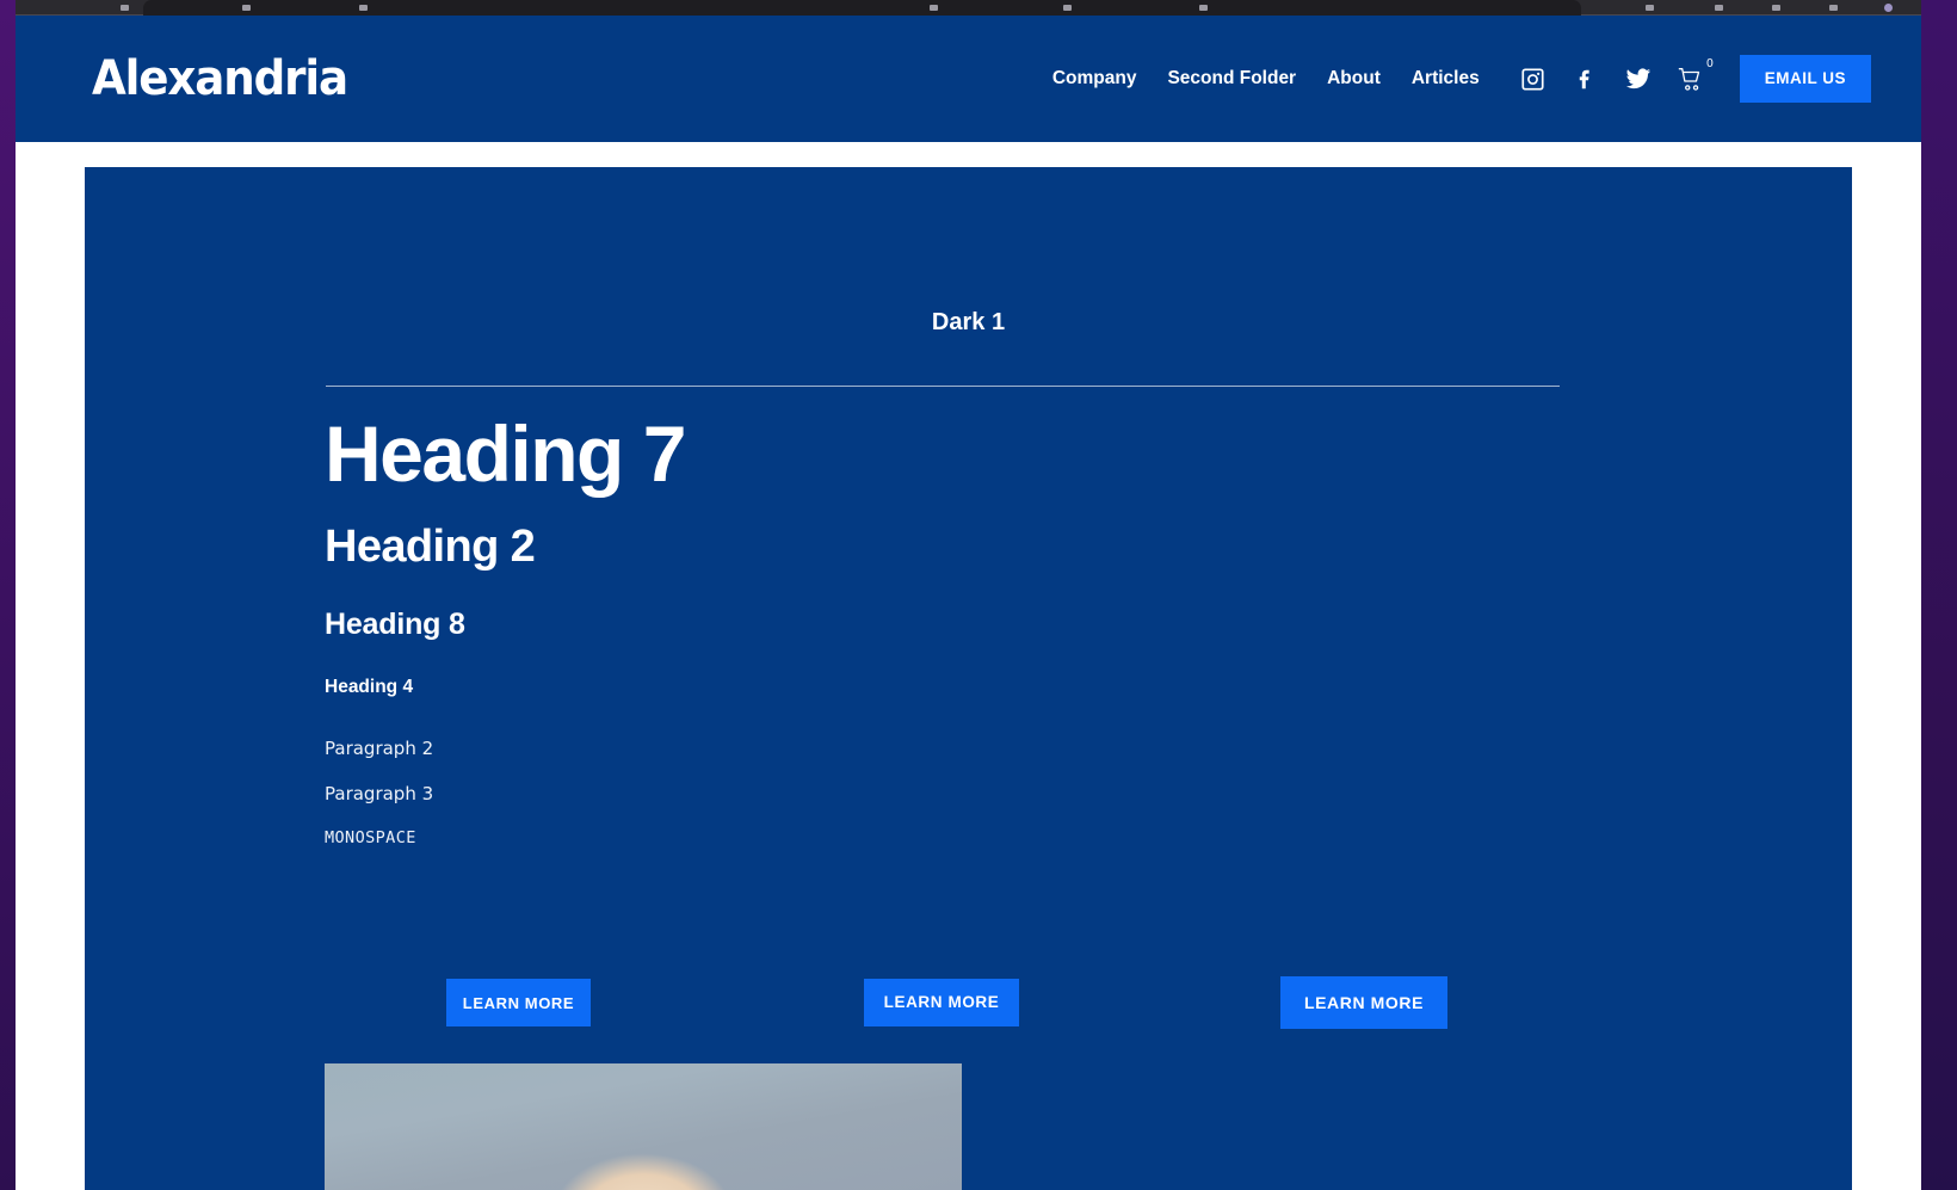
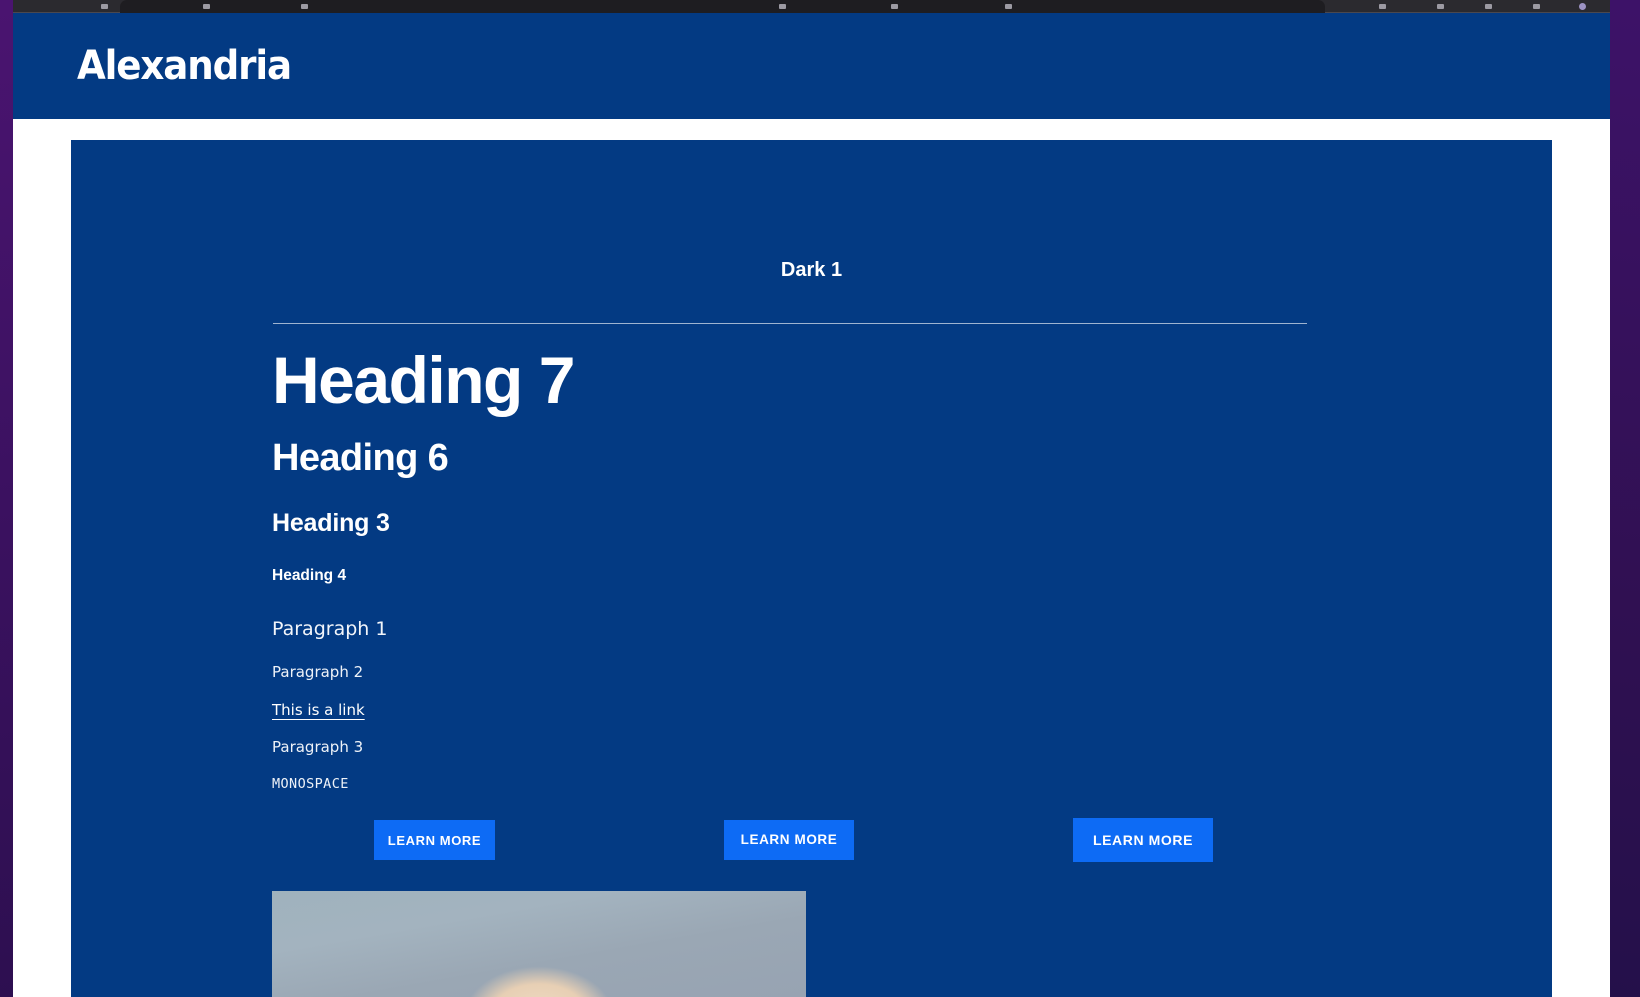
  Alexandria
- Company
- Second Folder
- About
- Articles
- 0
- EMAIL US
  Dark 1
  Heading 7
- Heading 2
+ Heading 6
- Heading 8
+ Heading 3
  Heading 4
+ Paragraph 1
  Paragraph 2
+ This is a link
  Paragraph 3
  MONOSPACE
  LEARN MORE
  LEARN MORE
  LEARN MORE
